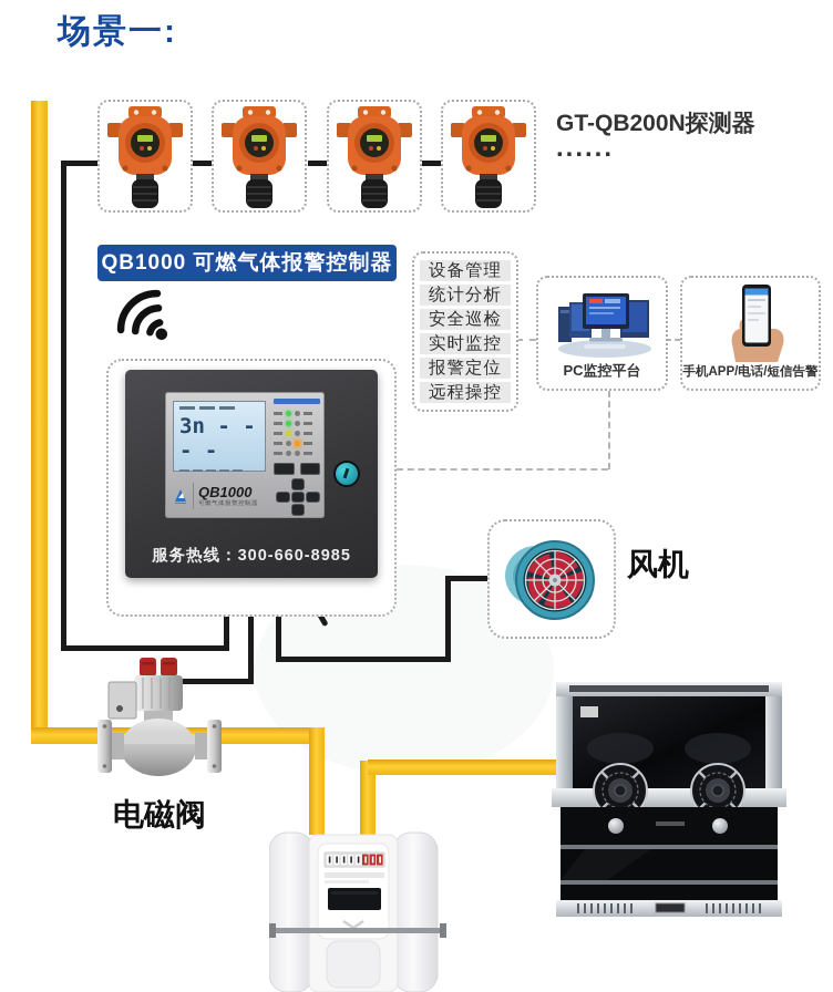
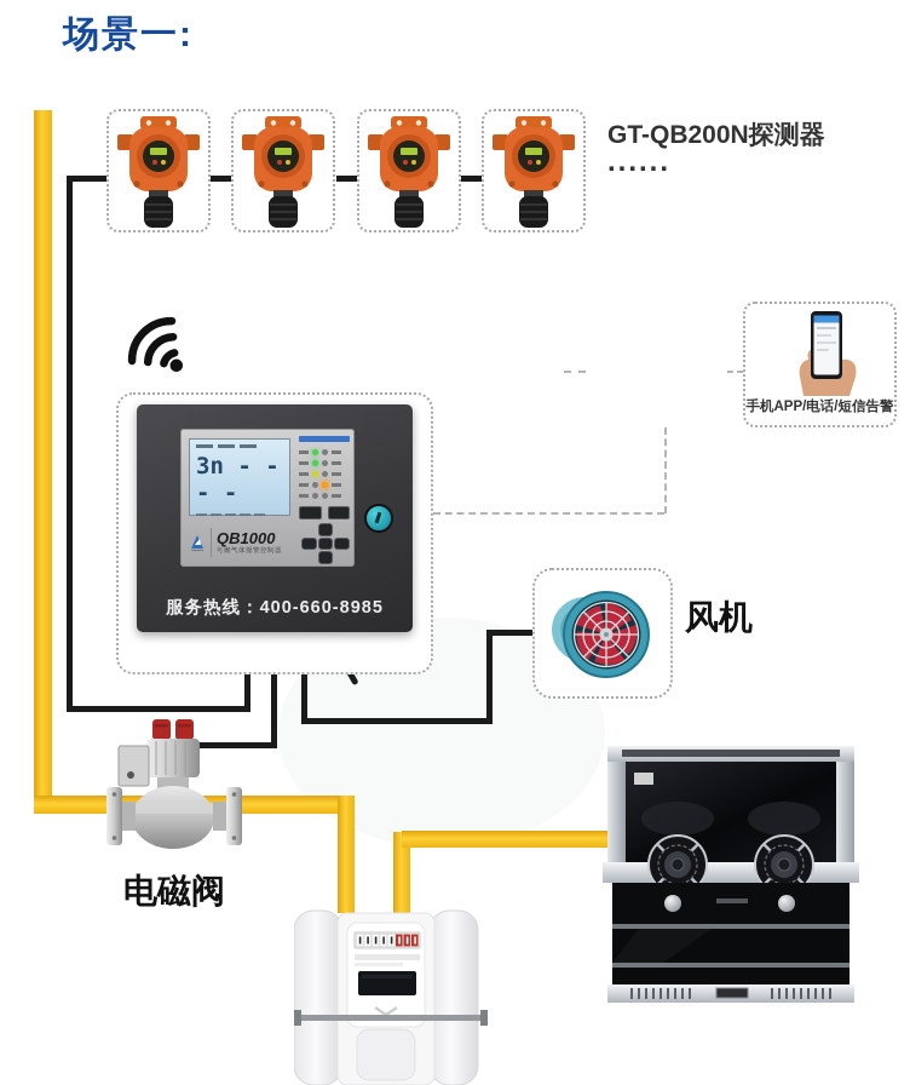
  场景一:
  GT-QB200N探测器
  ......
- QB1000 可燃气体报警控制器
- 设备管理
- 统计分析
- 安全巡检
- 实时监控
- 报警定位
- 远程操控
- PC监控平台
  手机APP/电话/短信告警
  3n - - - -
  QB1000
- 服务热线：300-660-8985
+ 服务热线：400-660-8985
  风机
  电磁阀
